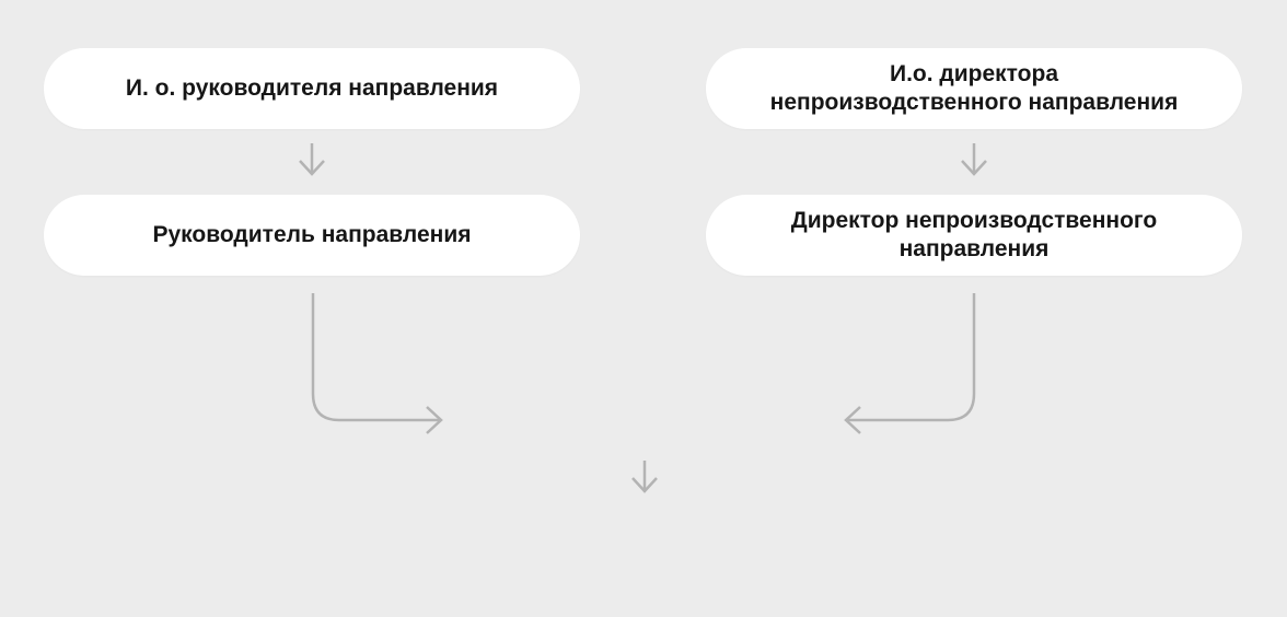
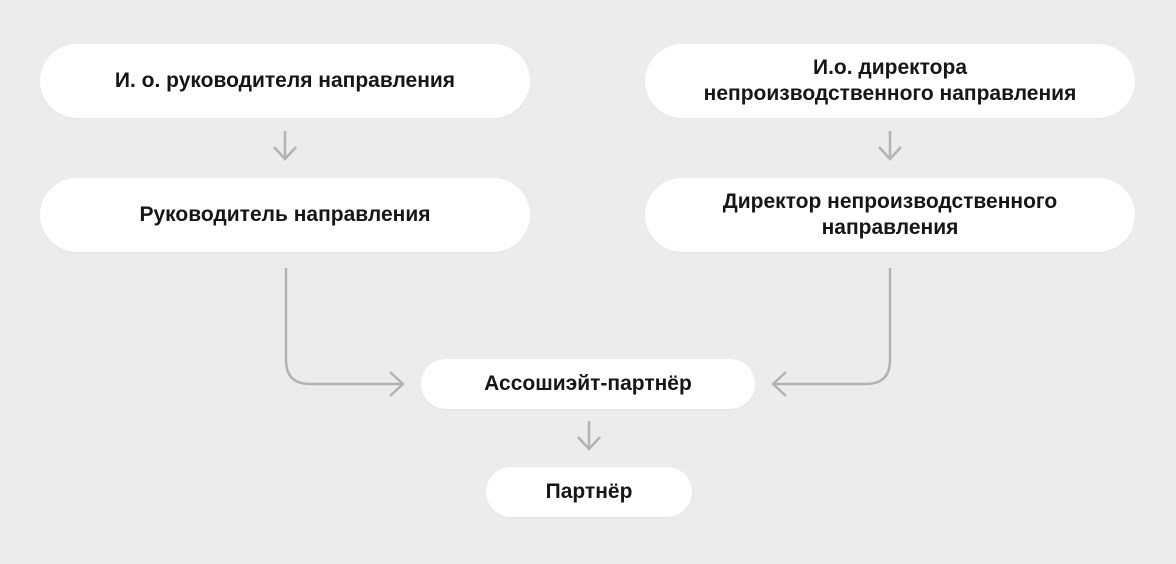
  И. о. руководителя направления
  И.о. директора
  непроизводственного направления
  Руководитель направления
  Директор непроизводственного
  направления
+ Ассошиэйт-партнёр
+ Партнёр
